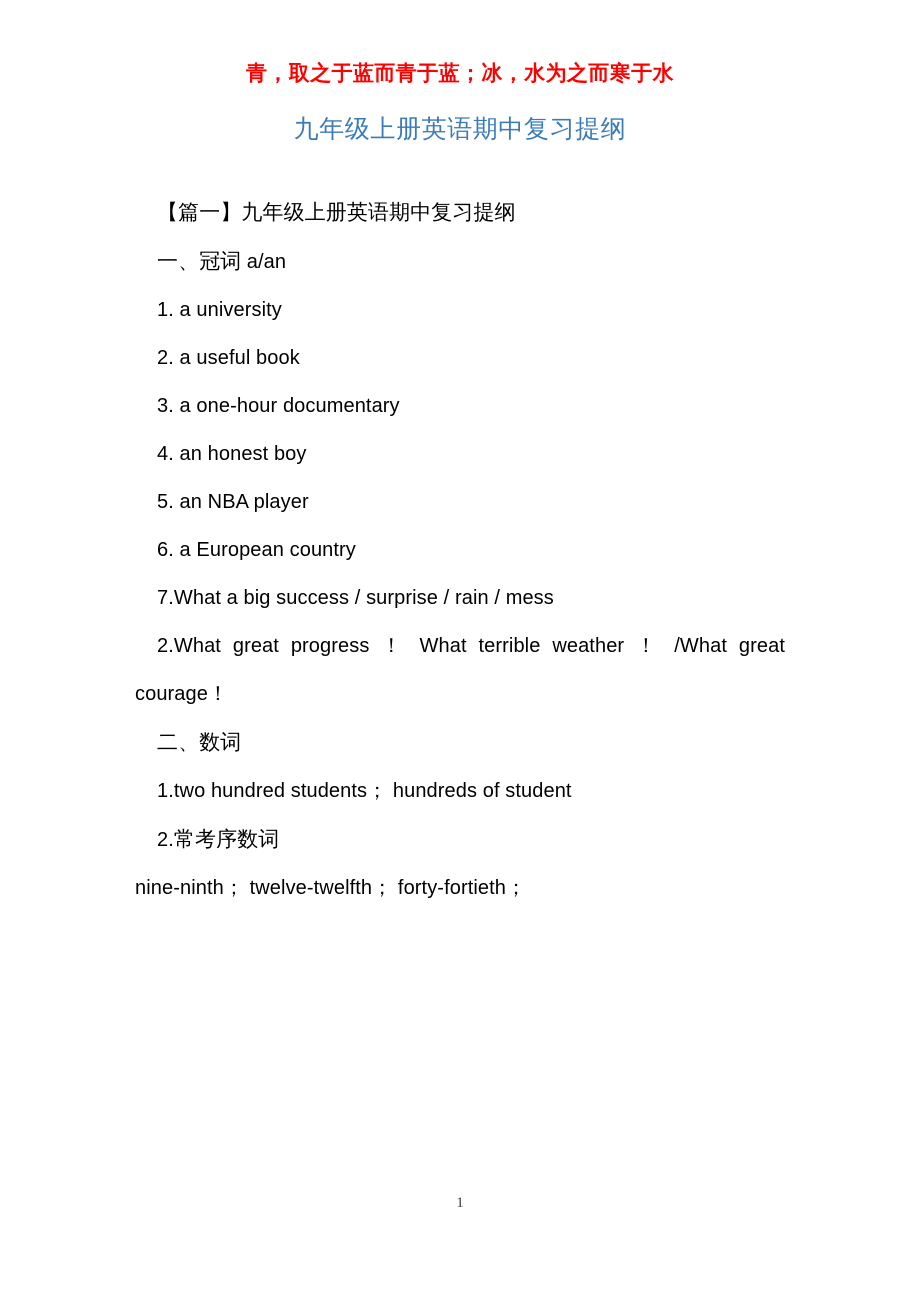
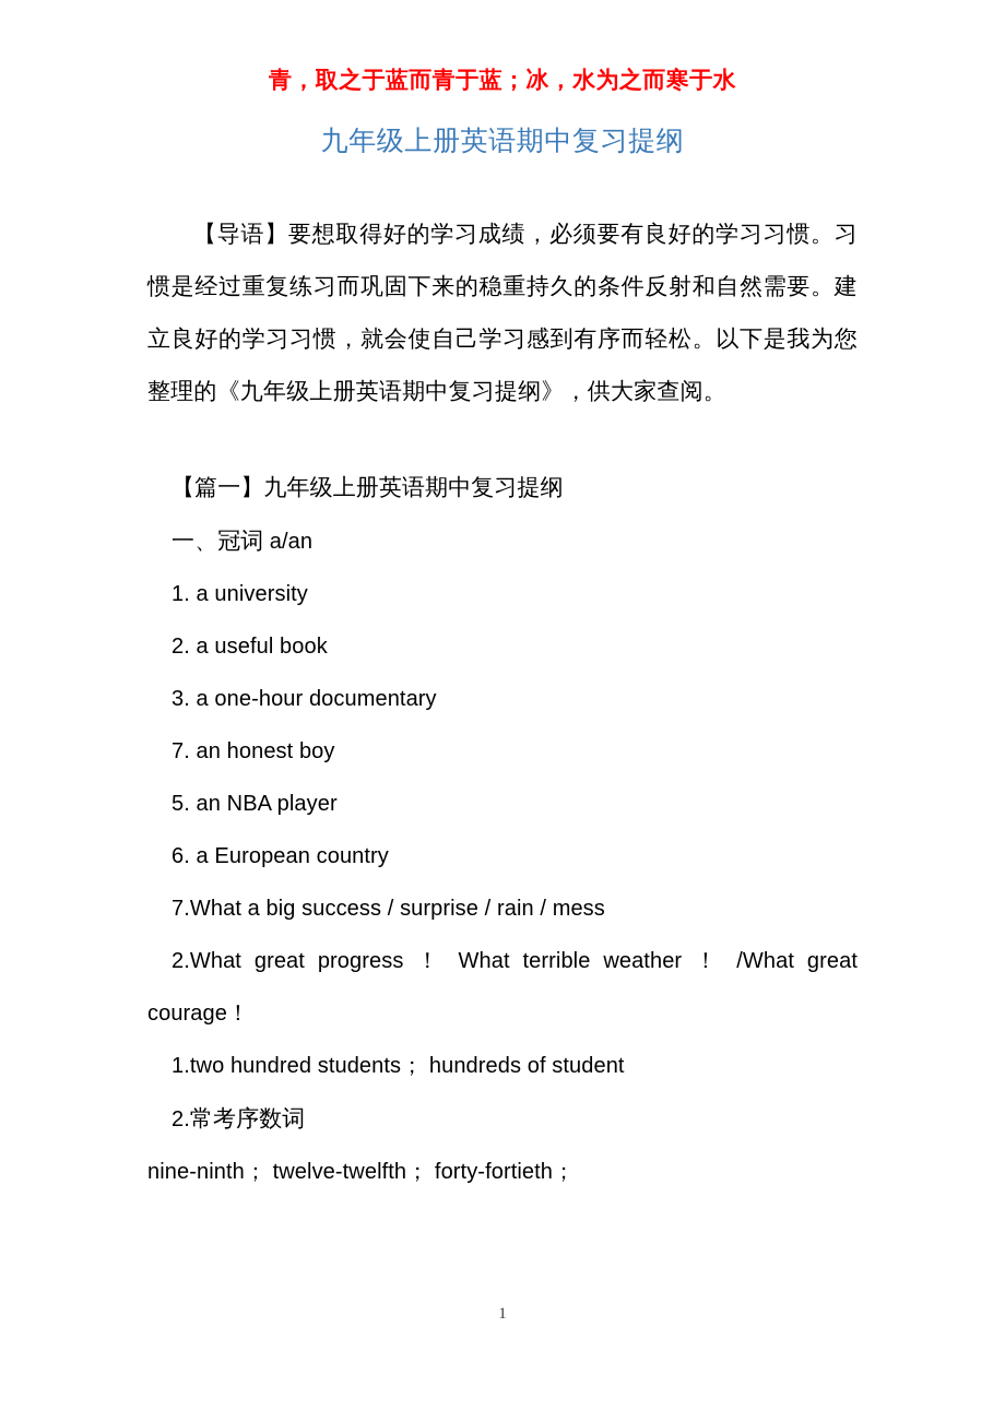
  青，取之于蓝而青于蓝；冰，水为之而寒于水
  九年级上册英语期中复习提纲
+ 【导语】要想取得好的学习成绩，必须要有良好的学习习惯。习惯是经过重复练习而巩固下来的稳重持久的条件反射和自然需要。建立良好的学习习惯，就会使自己学习感到有序而轻松。以下是我为您整理的《九年级上册英语期中复习提纲》，供大家查阅。
  【篇一】九年级上册英语期中复习提纲
  一、冠词 a/an
  1. a university
  2. a useful book
  3. a one-hour documentary
- 4. an honest boy
+ 7. an honest boy
  5. an NBA player
  6. a European country
  7.What a big success / surprise / rain / mess
  2.What great progress ！ What terrible weather ！ /What great
  courage！
- 二、数词
  1.two hundred students； hundreds of student
  2.常考序数词
  nine-ninth； twelve-twelfth； forty-fortieth；
  1
